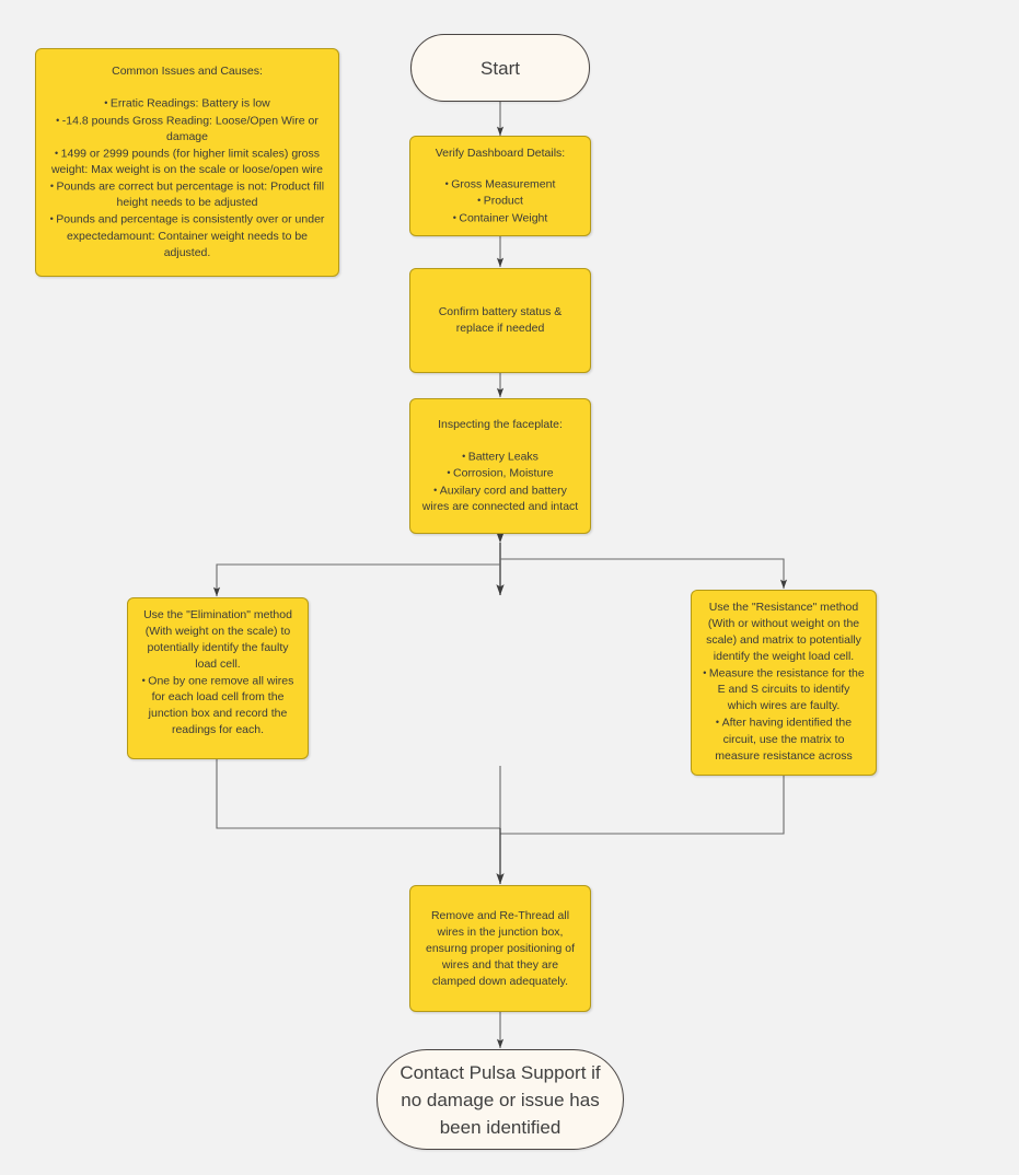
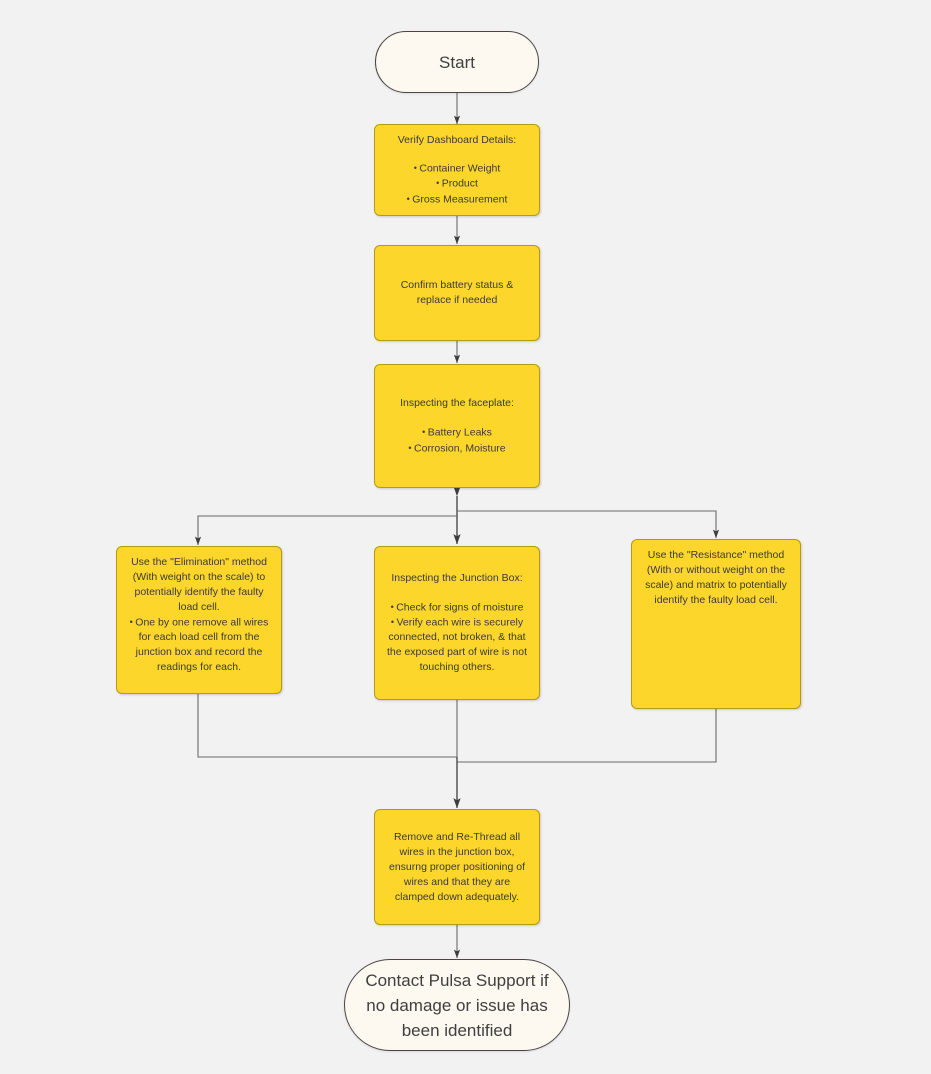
- Common Issues and Causes:
- Erratic Readings: Battery is low
- -14.8 pounds Gross Reading: Loose/Open Wire or damage
- 1499 or 2999 pounds (for higher limit scales) gross weight: Max weight is on the scale or loose/open wire
- Pounds are correct but percentage is not: Product fill height needs to be adjusted
- Pounds and percentage is consistently over or under expectedamount: Container weight needs to be adjusted.
  Start
  Verify Dashboard Details:
- Gross Measurement
+ Container Weight
  Product
- Container Weight
+ Gross Measurement
  Confirm battery status & replace if needed
  Inspecting the faceplate:
  Battery Leaks
  Corrosion, Moisture
- Auxilary cord and battery wires are connected and intact
  Use the "Elimination" method (With weight on the scale) to potentially identify the faulty load cell.
  One by one remove all wires for each load cell from the junction box and record the readings for each.
+ Inspecting the Junction Box:
+ Check for signs of moisture
+ Verify each wire is securely connected, not broken, & that the exposed part of wire is not touching others.
- Use the "Resistance" method (With or without weight on the scale) and matrix to potentially identify the weight load cell.
+ Use the "Resistance" method (With or without weight on the scale) and matrix to potentially identify the faulty load cell.
- Measure the resistance for the E and S circuits to identify which wires are faulty.
- After having identified the circuit, use the matrix to measure resistance across
  Remove and Re-Thread all wires in the junction box, ensurng proper positioning of wires and that they are clamped down adequately.
  Contact Pulsa Support if no damage or issue has been identified
